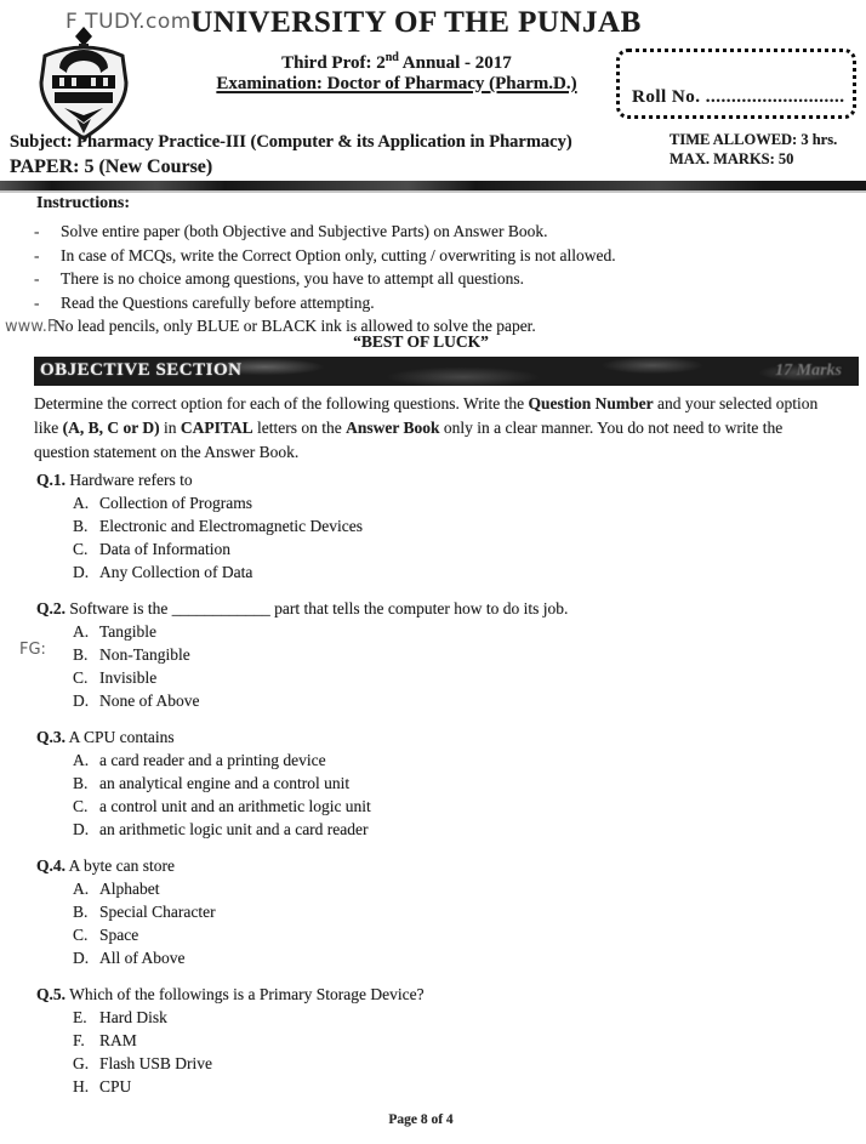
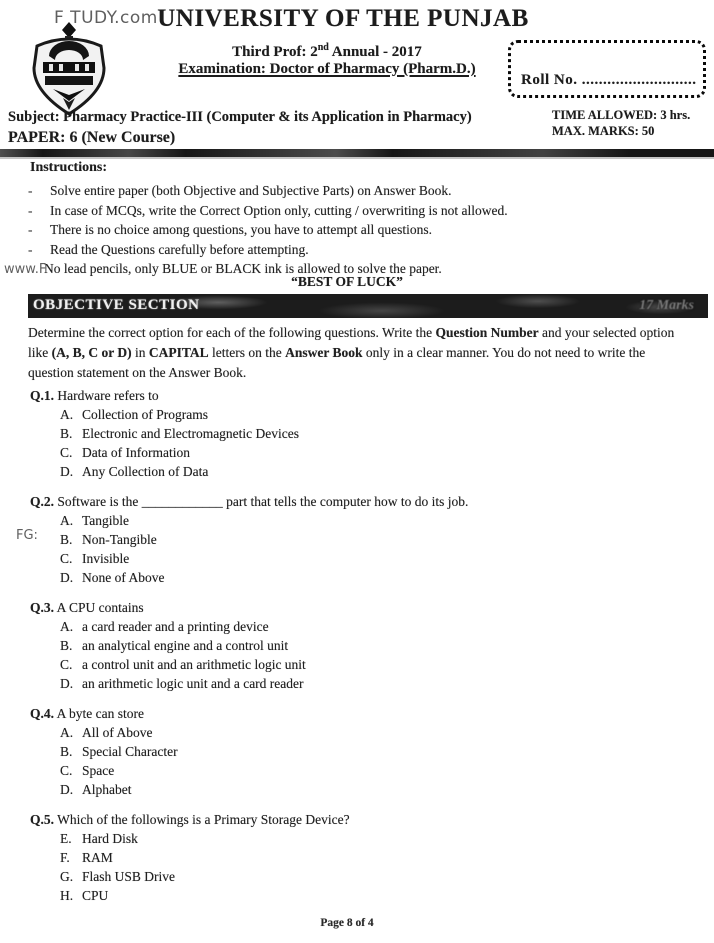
  F TUDY.com
  UNIVERSITY OF THE PUNJAB
  Third Prof: 2nd Annual - 2017
  Examination: Doctor of Pharmacy (Pharm.D.)
  Roll No. ...........................
  Subject: Pharmacy Practice-III (Computer & its Application in Pharmacy)
  TIME ALLOWED: 3 hrs.
  MAX. MARKS: 50
- PAPER: 5 (New Course)
+ PAPER: 6 (New Course)
  Instructions:
  -
  Solve entire paper (both Objective and Subjective Parts) on Answer Book.
  -
  In case of MCQs, write the Correct Option only, cutting / overwriting is not allowed.
  -
  There is no choice among questions, you have to attempt all questions.
  -
  Read the Questions carefully before attempting.
  www.F
  No lead pencils, only BLUE or BLACK ink is allowed to solve the paper.
  “BEST OF LUCK”
  OBJECTIVE SECTION
  17 Marks
  Determine the correct option for each of the following questions. Write the Question Number and your selected option like (A, B, C or D) in CAPITAL letters on the Answer Book only in a clear manner. You do not need to write the question statement on the Answer Book.
  FG:
  Q.1. Hardware refers to
  A. Collection of Programs
  B. Electronic and Electromagnetic Devices
  C. Data of Information
  D. Any Collection of Data
  Q.2. Software is the ____________ part that tells the computer how to do its job.
  A. Tangible
  B. Non-Tangible
  C. Invisible
  D. None of Above
  Q.3. A CPU contains
  A. a card reader and a printing device
  B. an analytical engine and a control unit
  C. a control unit and an arithmetic logic unit
  D. an arithmetic logic unit and a card reader
  Q.4. A byte can store
- A. Alphabet
+ A. All of Above
  B. Special Character
  C. Space
- D. All of Above
+ D. Alphabet
  Q.5. Which of the followings is a Primary Storage Device?
  E. Hard Disk
  F. RAM
  G. Flash USB Drive
  H. CPU
  Page 8 of 4
